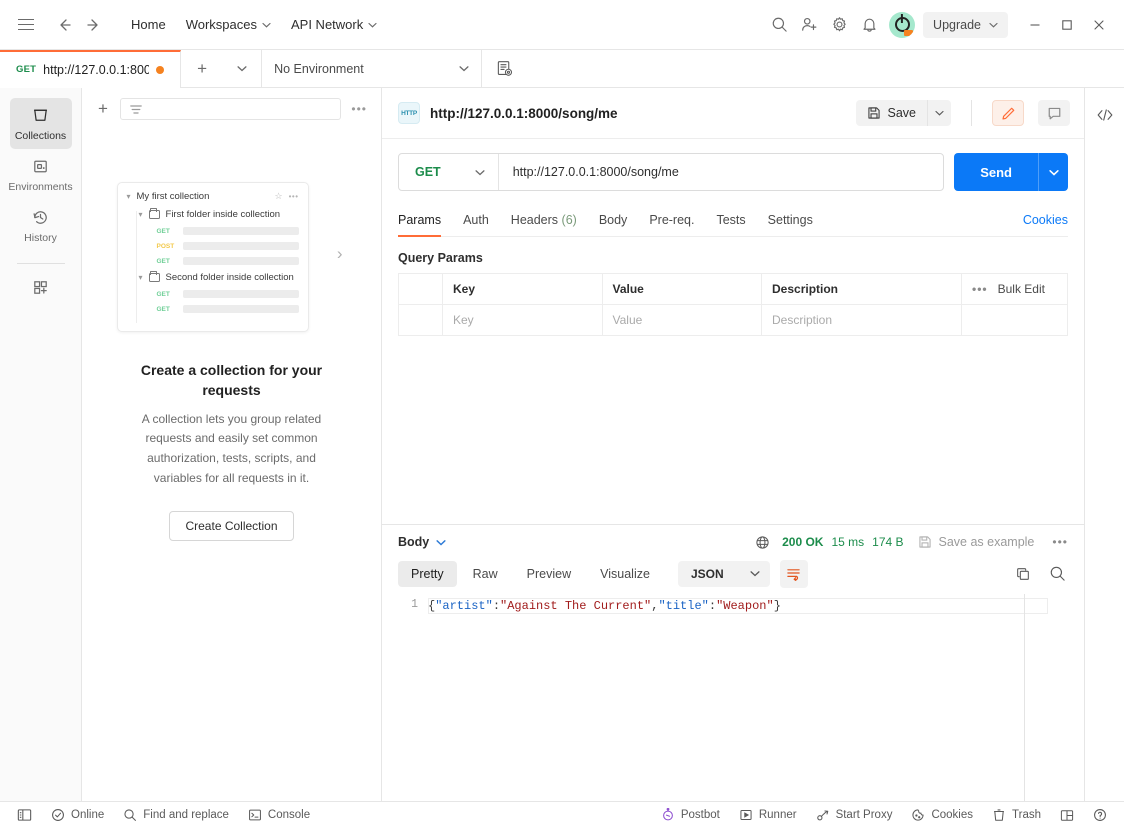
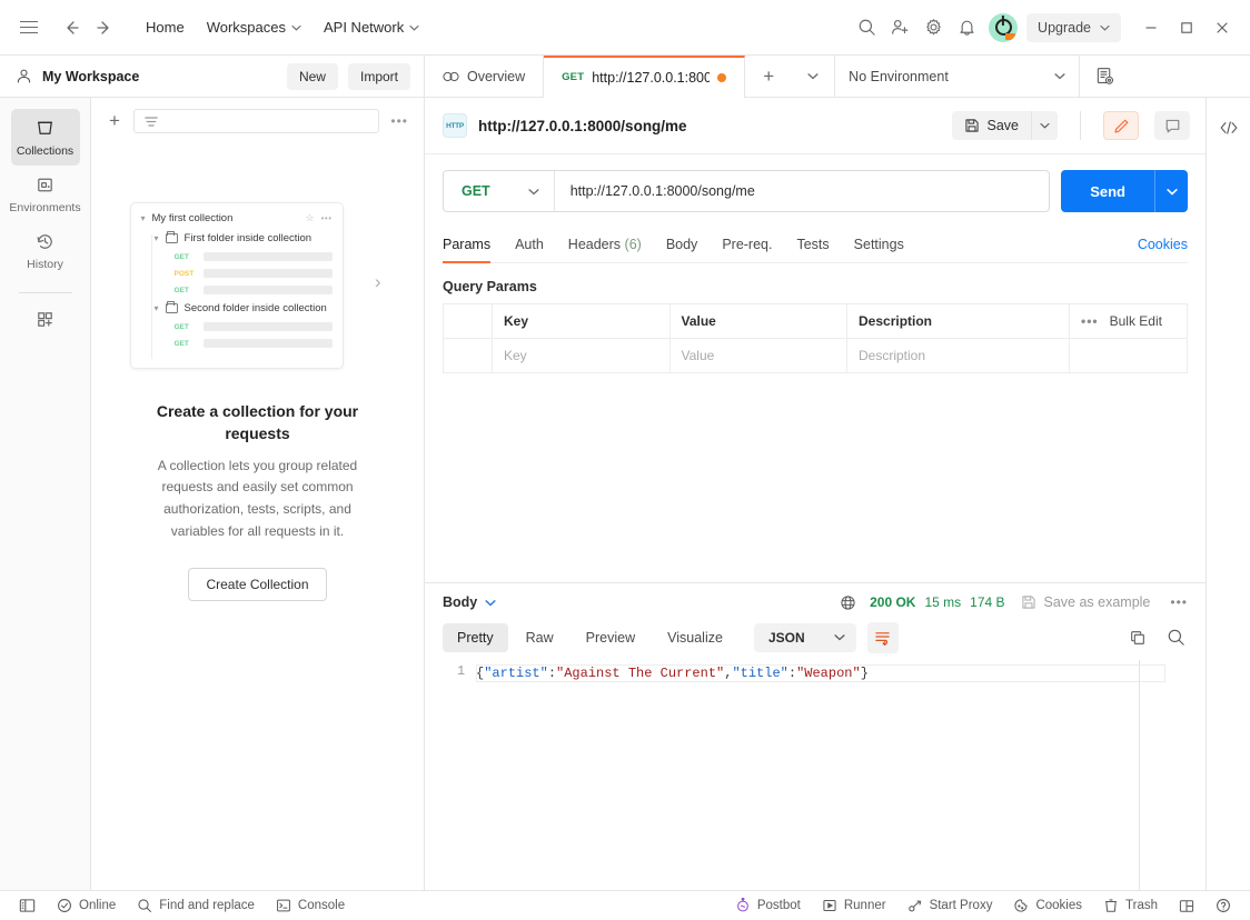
  Home
  Workspaces
  API Network
  Upgrade
+ My Workspace
+ New
+ Import
+ Overview
  GET
  http://127.0.0.1:800
  +
  No Environment
  Collections
  Environments
  History
  +
  •••
  ▾
  My first collection
  ☆
  •••
  ▾
  First folder inside collection
  ▾
  Second folder inside collection
  ›
  Create a collection for your requests
  A collection lets you group related requests and easily set common authorization, tests, scripts, and variables for all requests in it.
  Create Collection
  http://127.0.0.1:8000/song/me
  Save
  GET
  http://127.0.0.1:8000/song/me
  Send
  Params
  Auth
  Headers (6)
  Body
  Pre-req.
  Tests
  Settings
  Cookies
  Query Params
  	Key	Value	Description	••• Bulk Edit
  	Key	Value	Description
  Body
  200 OK
  15 ms
  174 B
  Save as example
  •••
  Pretty
  Raw
  Preview
  Visualize
  JSON
  1
  {"artist":"Against The Current","title":"Weapon"}
  Online
  Find and replace
  Console
  Postbot
  Runner
  Start Proxy
  Cookies
  Trash
